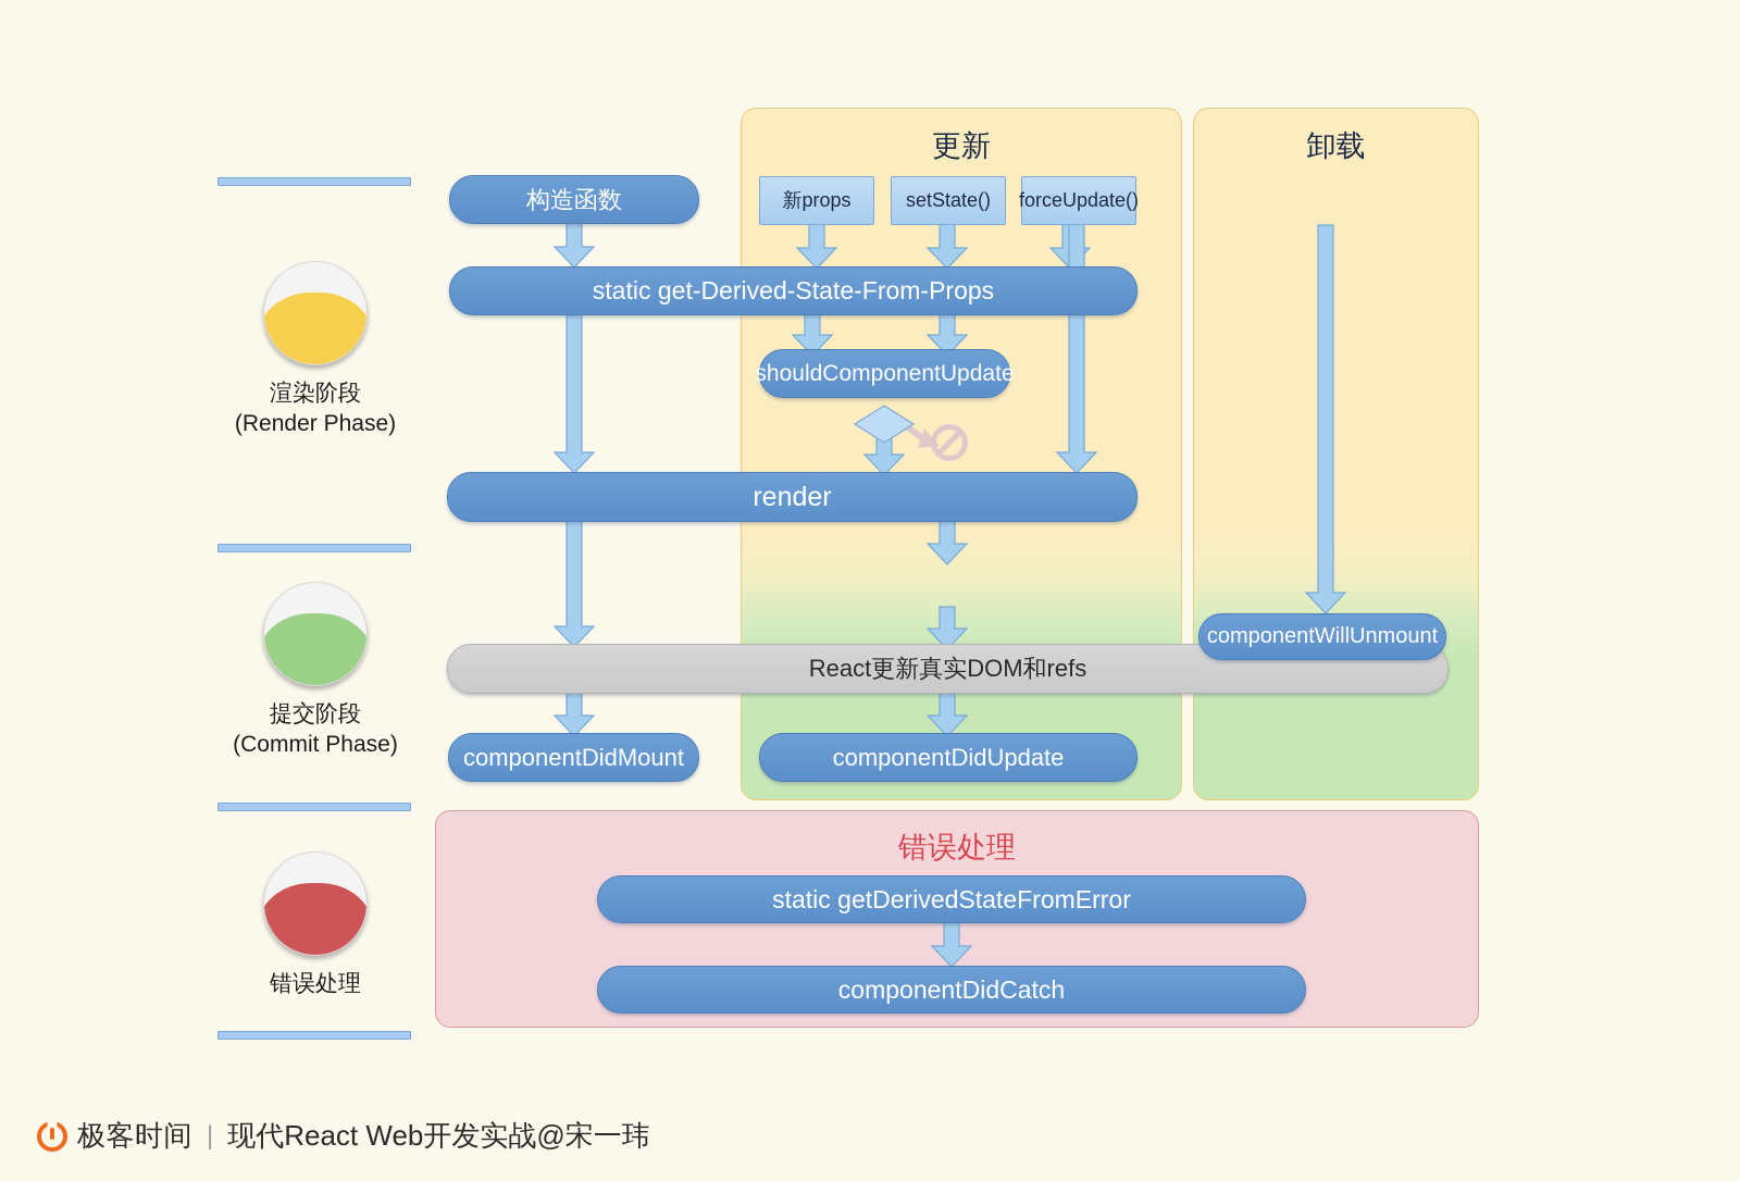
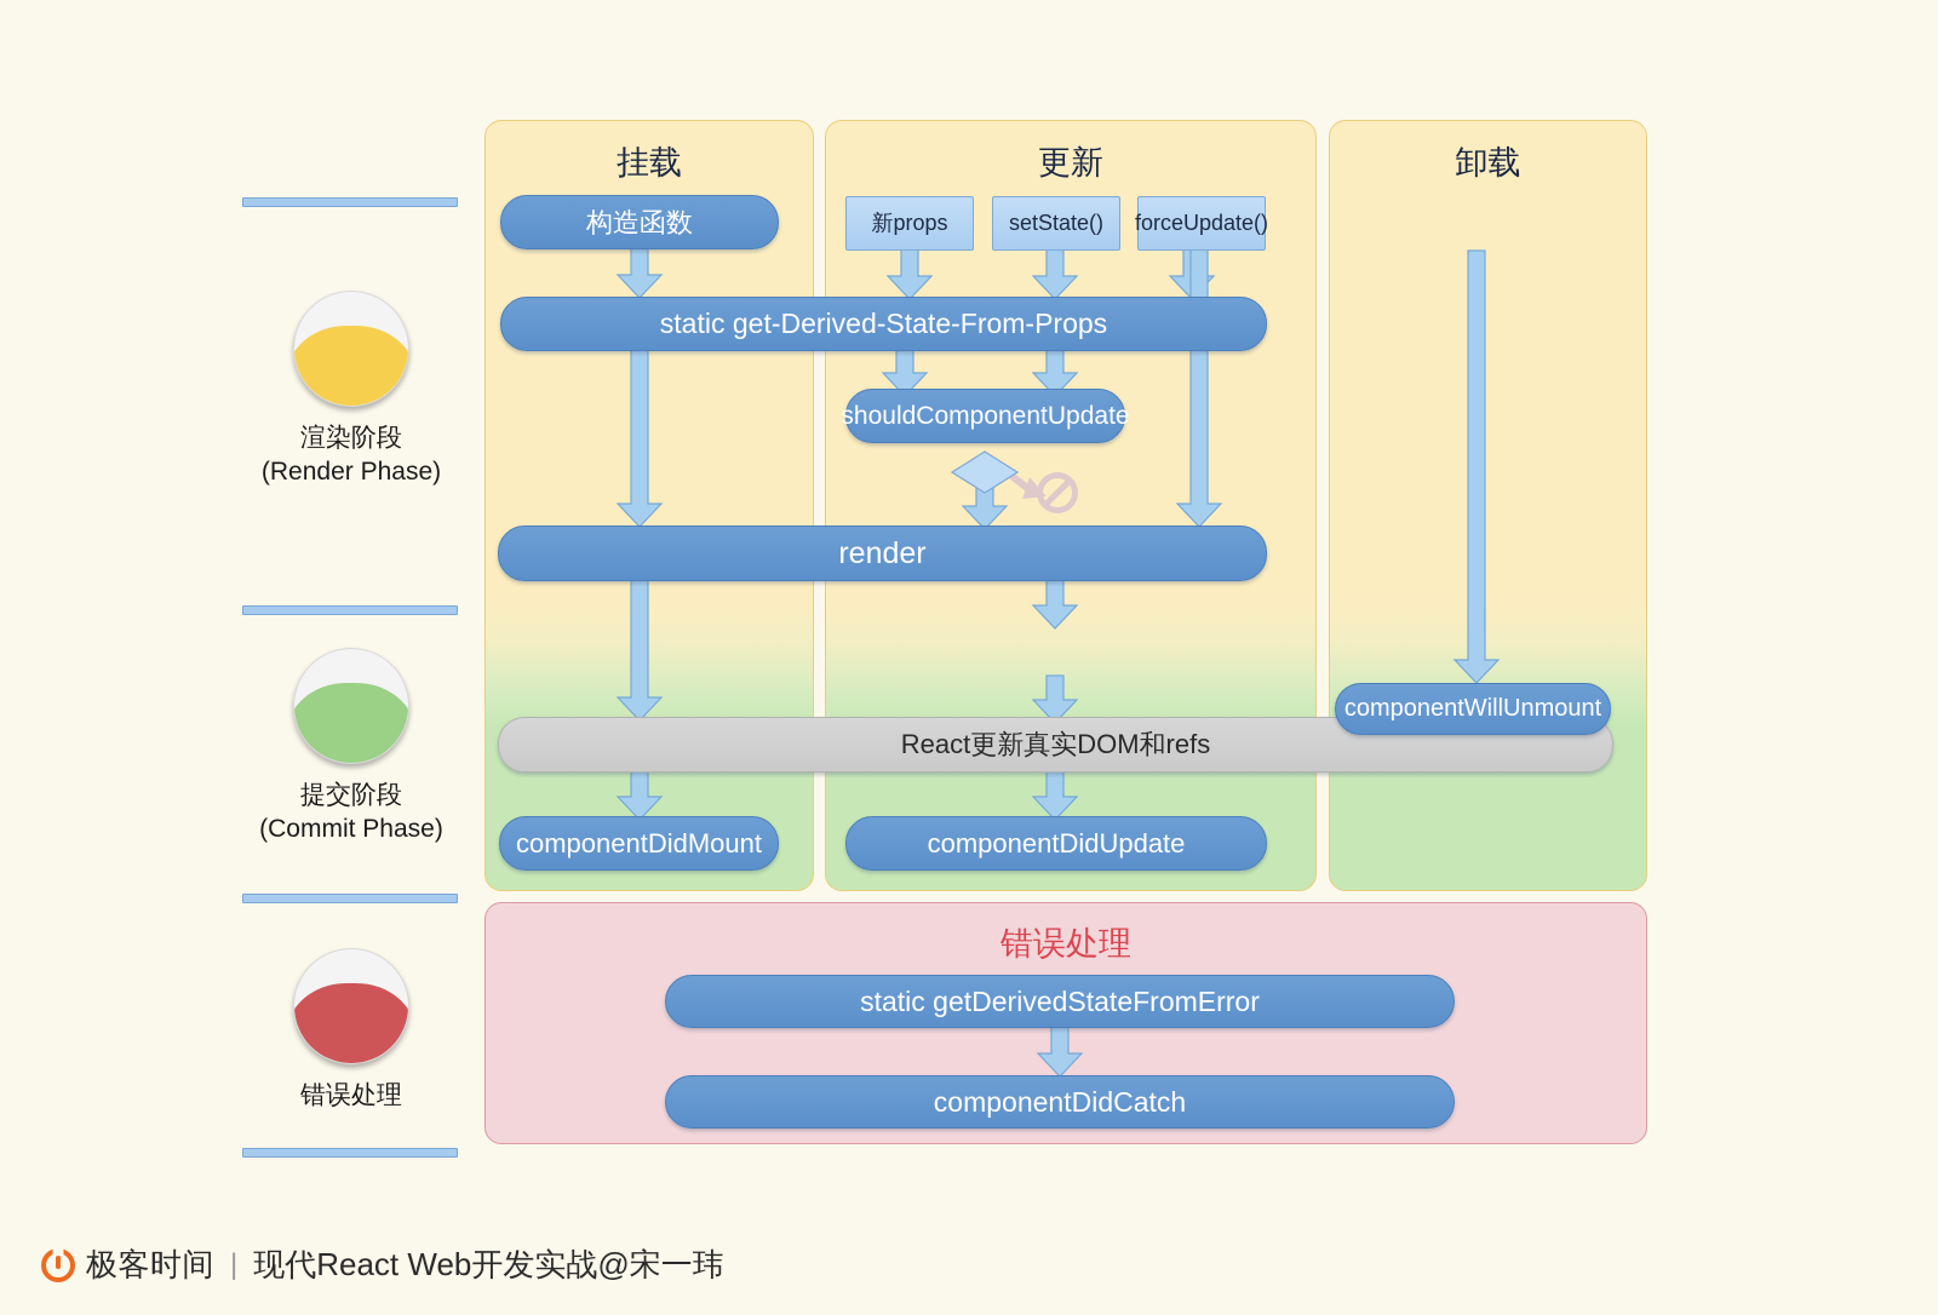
  渲染阶段
  (Render Phase)
  提交阶段
  (Commit Phase)
  错误处理
+ 挂载
  更新
  卸载
  错误处理
  构造函数
  新props
  setState()
  forceUpdate()
  static get-Derived-State-From-Props
  shouldComponentUpdate
  render
  React更新真实DOM和refs
  componentWillUnmount
  componentDidMount
  componentDidUpdate
  static getDerivedStateFromError
  componentDidCatch
  极客时间
  |
  现代React Web开发实战@宋一玮
